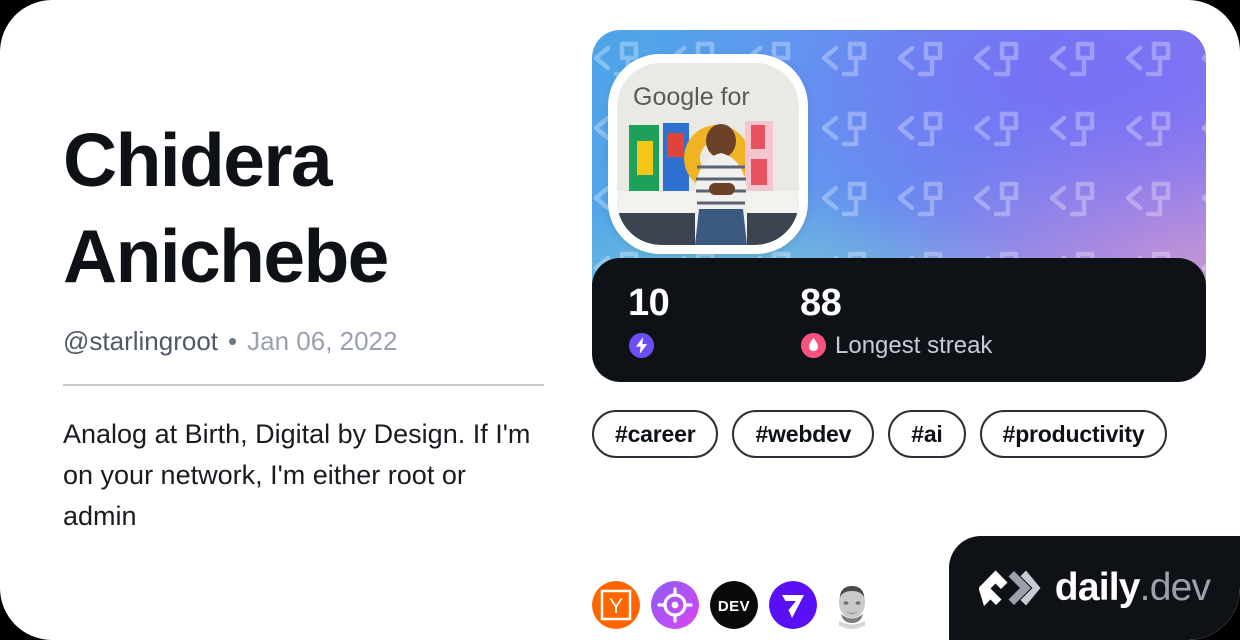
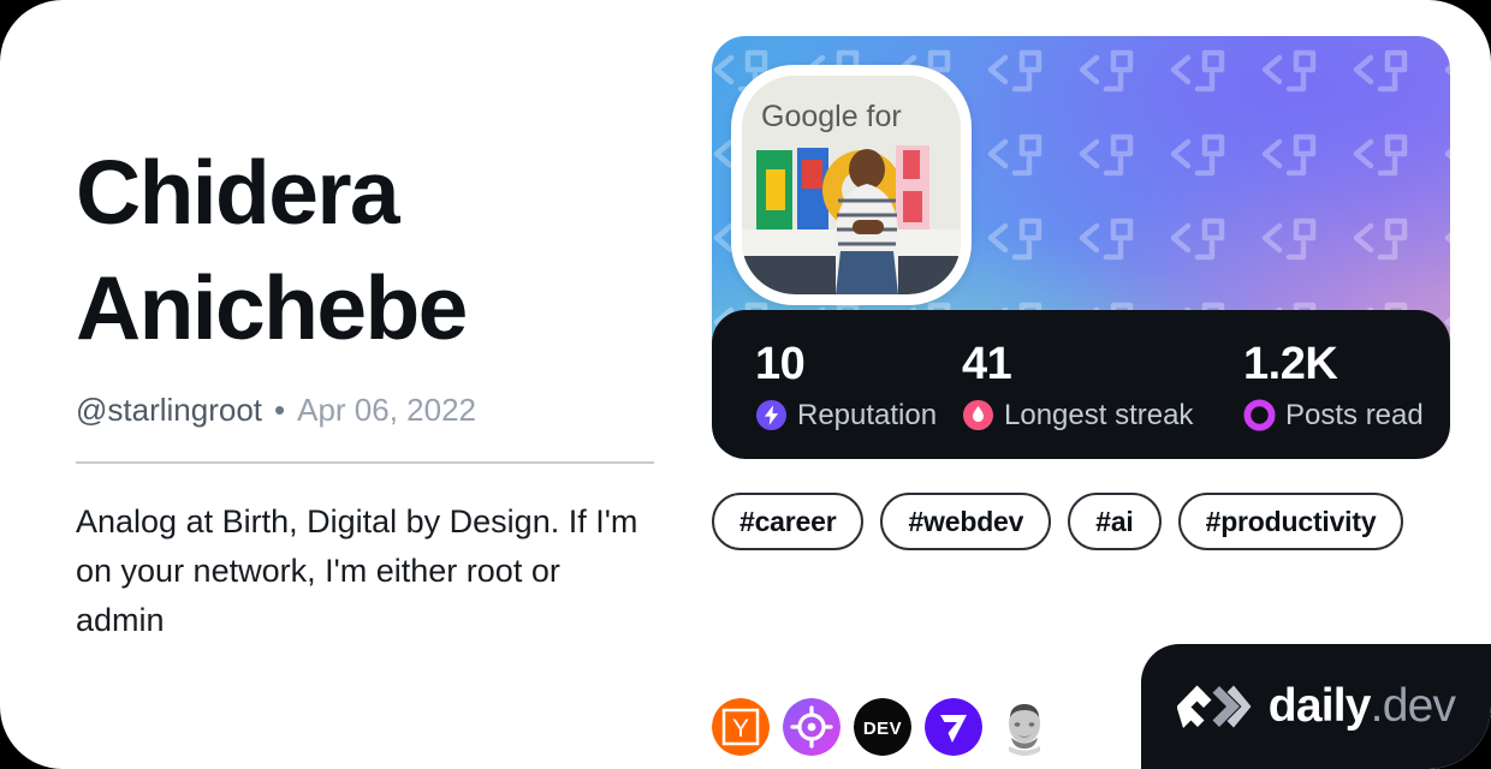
  Chidera Anichebe
  @starlingroot
  •
- Jan 06, 2022
+ Apr 06, 2022
  Analog at Birth, Digital by Design. If I'm on your network, I'm either root or admin
  Google for
  10
+ Reputation
- 88
+ 41
  Longest streak
+ 1.2K
+ Posts read
  #career
  #webdev
  #ai
  #productivity
  Y
  DEV
  daily
  .dev
